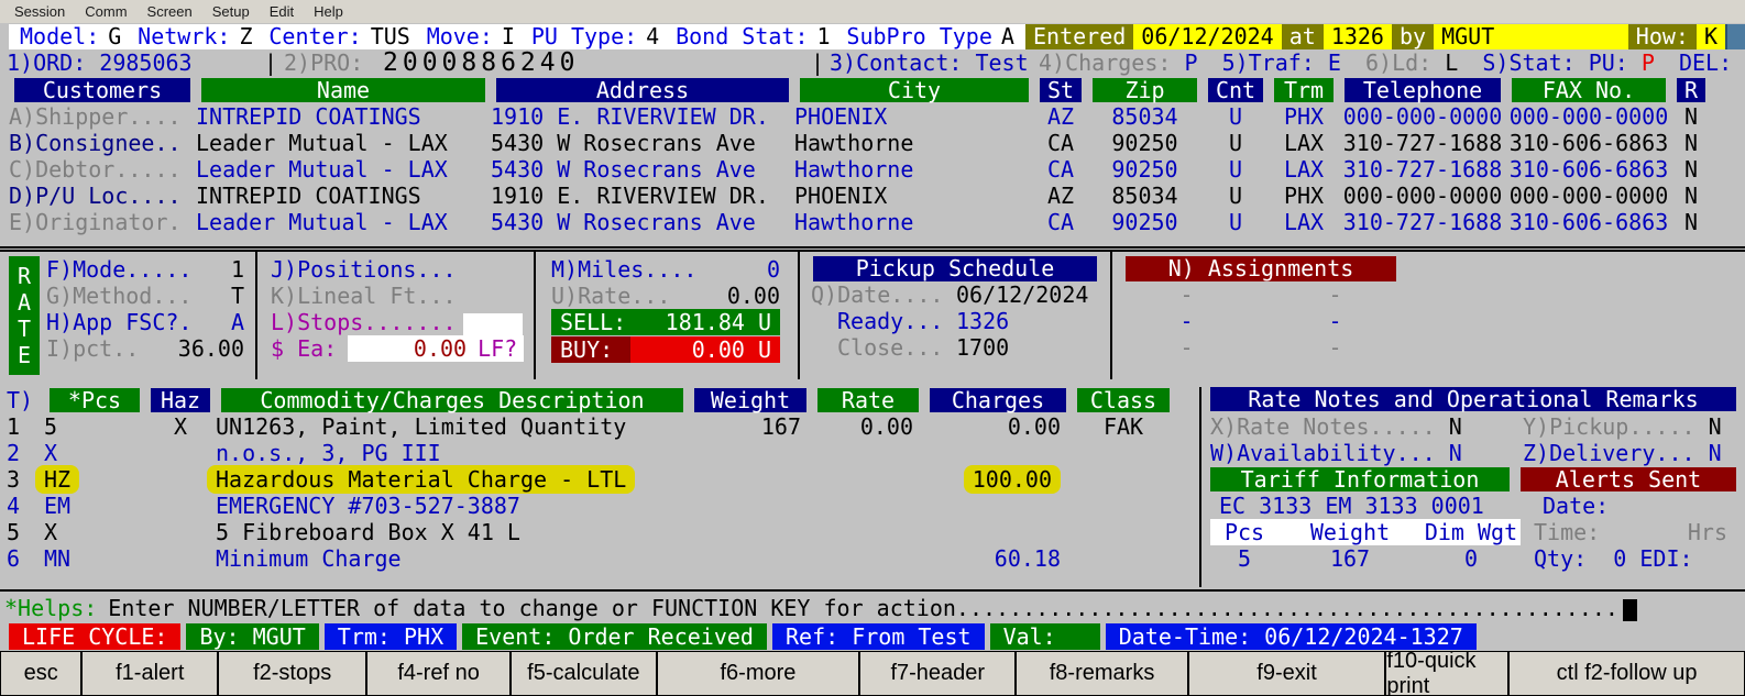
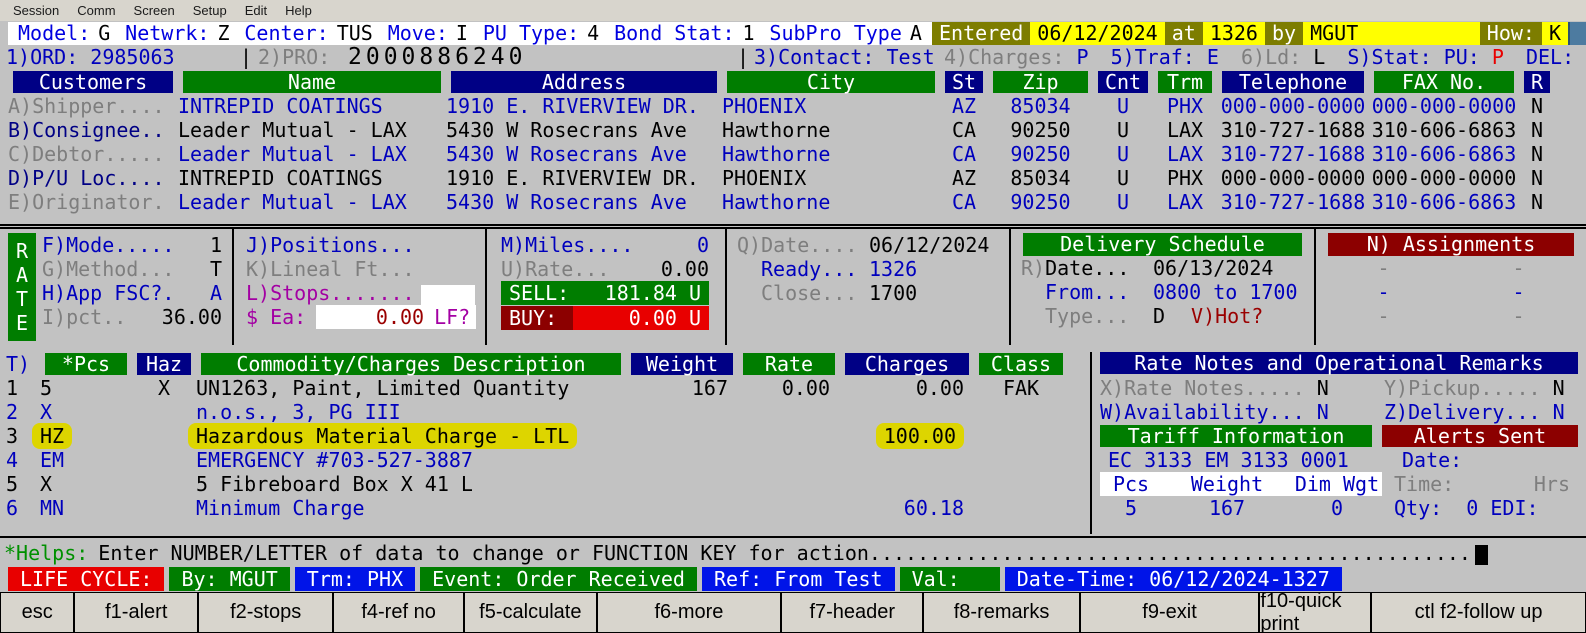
  Session
  Comm
  Screen
  Setup
  Edit
  Help
  Model: G
  Netwrk: Z
  Center: TUS
  Move: I
  PU Type: 4
  Bond Stat: 1
  SubPro Type A
  Entered
  06/12/2024
  at
  1326
  by
  MGUT
  How:
  K
  1)ORD: 2985063
  |
  2)PRO:
  2000886240
  |
  3)Contact: Test
  4)Charges: P 5)Traf: E 6)Ld: L S)Stat: PU: P DEL:
  Customers
  Name
  Address
  City
  St
  Zip
  Cnt
  Trm
  Telephone
  FAX No.
  R
  A)Shipper....
  INTREPID COATINGS
  1910 E. RIVERVIEW DR.
  PHOENIX
  AZ
  85034
  U
  PHX
  000-000-0000
  000-000-0000
  N
  B)Consignee..
  Leader Mutual - LAX
  5430 W Rosecrans Ave
  Hawthorne
  CA
  90250
  U
  LAX
  310-727-1688
  310-606-6863
  N
  C)Debtor.....
  Leader Mutual - LAX
  5430 W Rosecrans Ave
  Hawthorne
  CA
  90250
  U
  LAX
  310-727-1688
  310-606-6863
  N
  D)P/U Loc....
  INTREPID COATINGS
  1910 E. RIVERVIEW DR.
  PHOENIX
  AZ
  85034
  U
  PHX
  000-000-0000
  000-000-0000
  N
  E)Originator.
  Leader Mutual - LAX
  5430 W Rosecrans Ave
  Hawthorne
  CA
  90250
  U
  LAX
  310-727-1688
  310-606-6863
  N
  R
  A
  T
  E
  F)Mode.....
  1
  G)Method...
  T
  H)App FSC?.
  A
  I)pct..
  36.00
  J)Positions...
  K)Lineal Ft...
  L)Stops.......
  $ Ea:
  0.00
  LF?
  M)Miles....
  0
  U)Rate...
  0.00
  SELL:
  181.84 U
  BUY:
  0.00 U
- Pickup Schedule
  Q)Date....
  06/12/2024
  Ready...
  1326
  Close...
  1700
+ Delivery Schedule
+ R)Date...
+ 06/13/2024
+ From...
+ 0800 to 1700
+ Type...
+ D
+ V)Hot?
  N) Assignments
  -
  -
  -
  -
  -
  -
  T)
  *Pcs
  Haz
  Commodity/Charges Description
  Weight
  Rate
  Charges
  Class
  1
  5
  X
  UN1263, Paint, Limited Quantity
  167
  0.00
  0.00
  FAK
  2
  X
  n.o.s., 3, PG III
  3
  HZ
  Hazardous Material Charge - LTL
  100.00
  4
  EM
  EMERGENCY #703-527-3887
  5
  X
  5 Fibreboard Box X 41 L
  6
  MN
  Minimum Charge
  60.18
  Rate Notes and Operational Remarks
  X)Rate Notes..... N
  Y)Pickup..... N
  W)Availability... N
  Z)Delivery... N
  Tariff Information
  Alerts Sent
  EC 3133 EM 3133 0001
  Date:
  Pcs
  Weight
  Dim Wgt
  Time:
  Hrs
  5
  167
  0
  Qty: 0 EDI:
  *Helps: Enter NUMBER/LETTER of data to change or FUNCTION KEY for action..................................................
  LIFE CYCLE:
  By: MGUT
  Trm: PHX
  Event: Order Received
  Ref: From Test
  Val:
  Date-Time: 06/12/2024-1327
  esc
  f1-alert
  f2-stops
  f4-ref no
  f5-calculate
  f6-more
  f7-header
  f8-remarks
  f9-exit
  f10-quick print
  ctl f2-follow up
